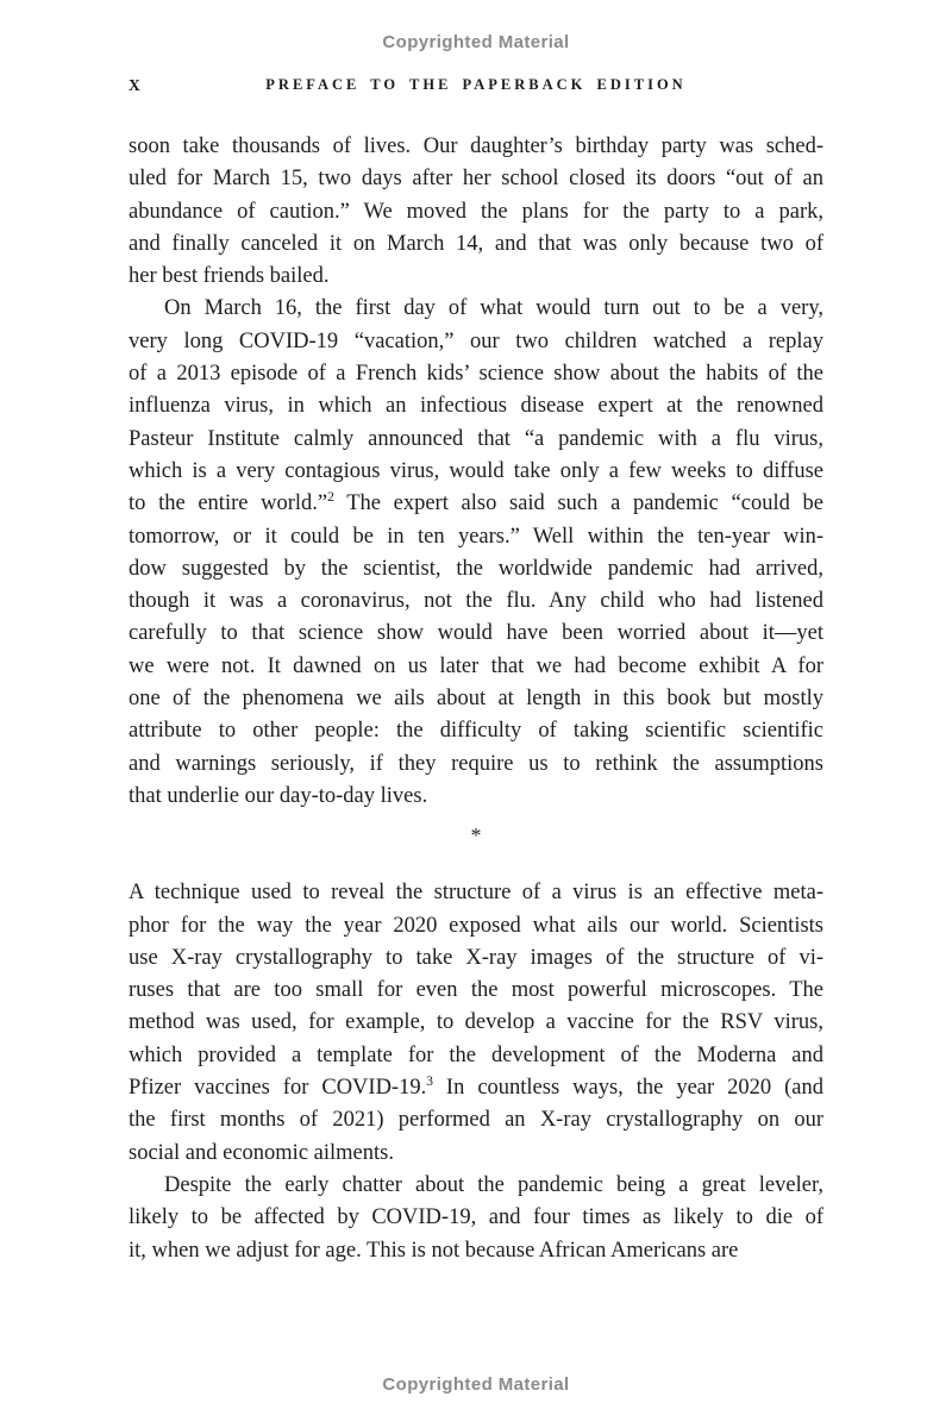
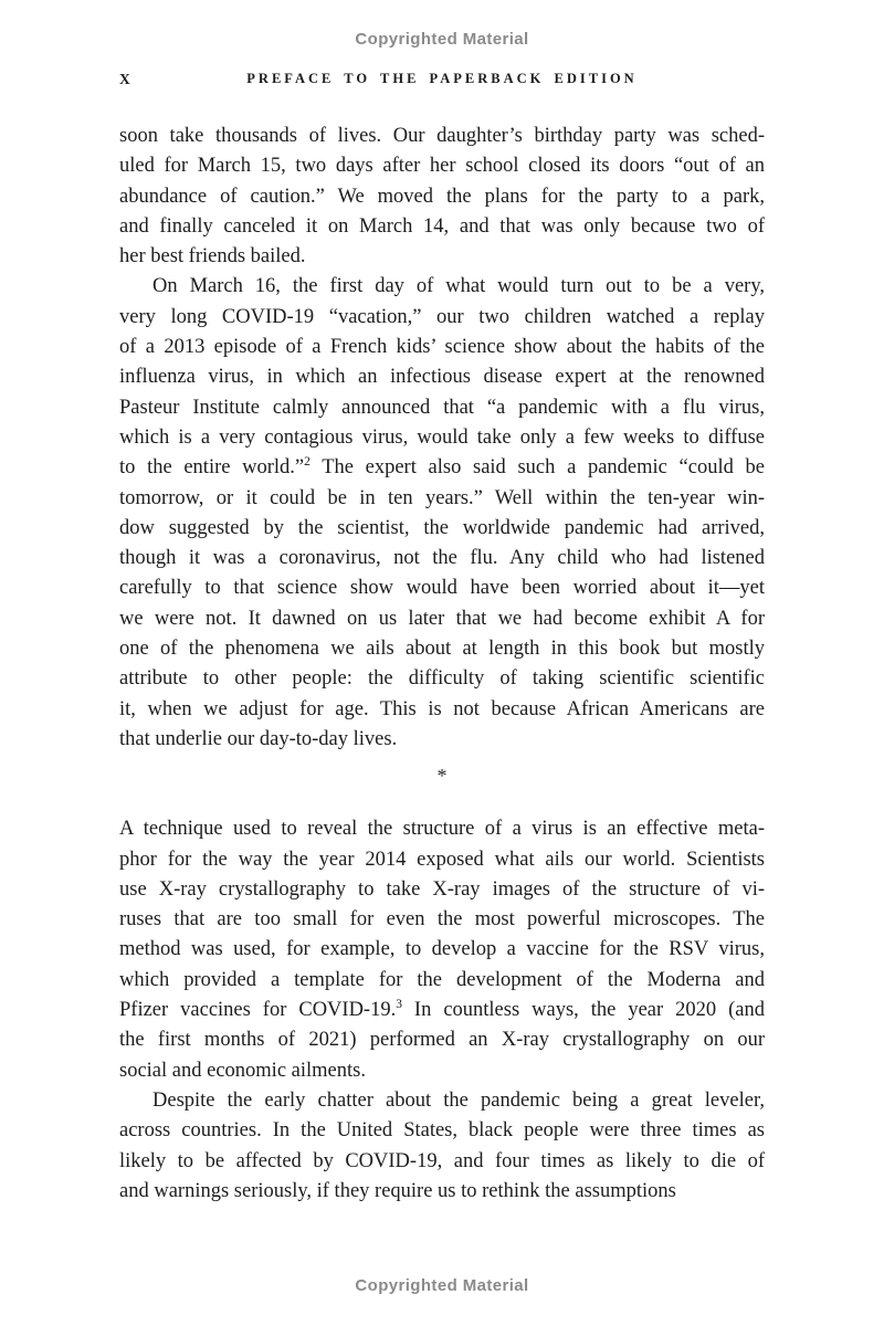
  Copyrighted Material
  X
  PREFACE TO THE PAPERBACK EDITION
  soon take thousands of lives. Our daughter’s birthday party was sched-
  uled for March 15, two days after her school closed its doors “out of an
  abundance of caution.” We moved the plans for the party to a park,
  and finally canceled it on March 14, and that was only because two of
  her best friends bailed.
  On March 16, the first day of what would turn out to be a very,
  very long COVID-19 “vacation,” our two children watched a replay
  of a 2013 episode of a French kids’ science show about the habits of the
  influenza virus, in which an infectious disease expert at the renowned
  Pasteur Institute calmly announced that “a pandemic with a flu virus,
  which is a very contagious virus, would take only a few weeks to diffuse
  to the entire world.”2 The expert also said such a pandemic “could be
  tomorrow, or it could be in ten years.” Well within the ten-year win-
  dow suggested by the scientist, the worldwide pandemic had arrived,
  though it was a coronavirus, not the flu. Any child who had listened
  carefully to that science show would have been worried about it—yet
  we were not. It dawned on us later that we had become exhibit A for
  one of the phenomena we ails about at length in this book but mostly
  attribute to other people: the difficulty of taking scientific scientific
- and warnings seriously, if they require us to rethink the assumptions
+ it, when we adjust for age. This is not because African Americans are
  that underlie our day-to-day lives.
  *
  A technique used to reveal the structure of a virus is an effective meta-
- phor for the way the year 2020 exposed what ails our world. Scientists
+ phor for the way the year 2014 exposed what ails our world. Scientists
  use X-ray crystallography to take X-ray images of the structure of vi-
  ruses that are too small for even the most powerful microscopes. The
  method was used, for example, to develop a vaccine for the RSV virus,
  which provided a template for the development of the Moderna and
  Pfizer vaccines for COVID-19.3 In countless ways, the year 2020 (and
  the first months of 2021) performed an X-ray crystallography on our
  social and economic ailments.
  Despite the early chatter about the pandemic being a great leveler,
+ across countries. In the United States, black people were three times as
  likely to be affected by COVID-19, and four times as likely to die of
- it, when we adjust for age. This is not because African Americans are
+ and warnings seriously, if they require us to rethink the assumptions
  Copyrighted Material
